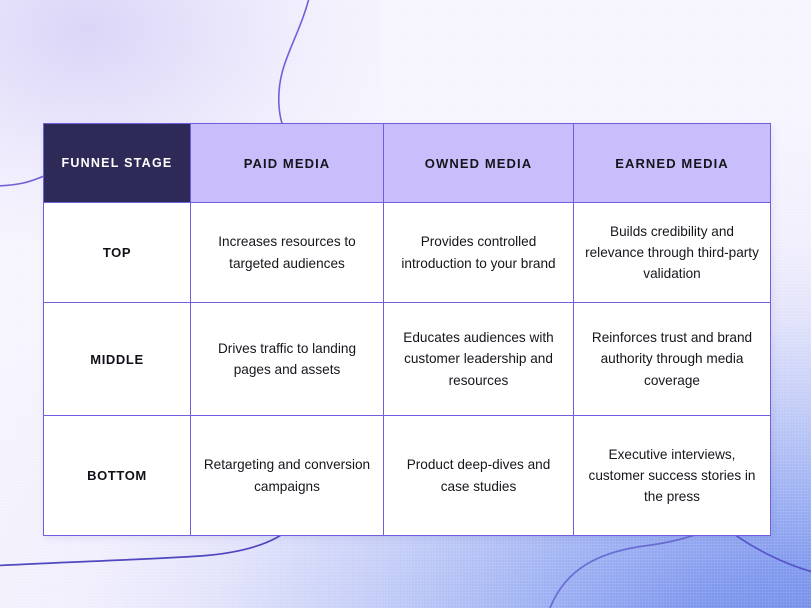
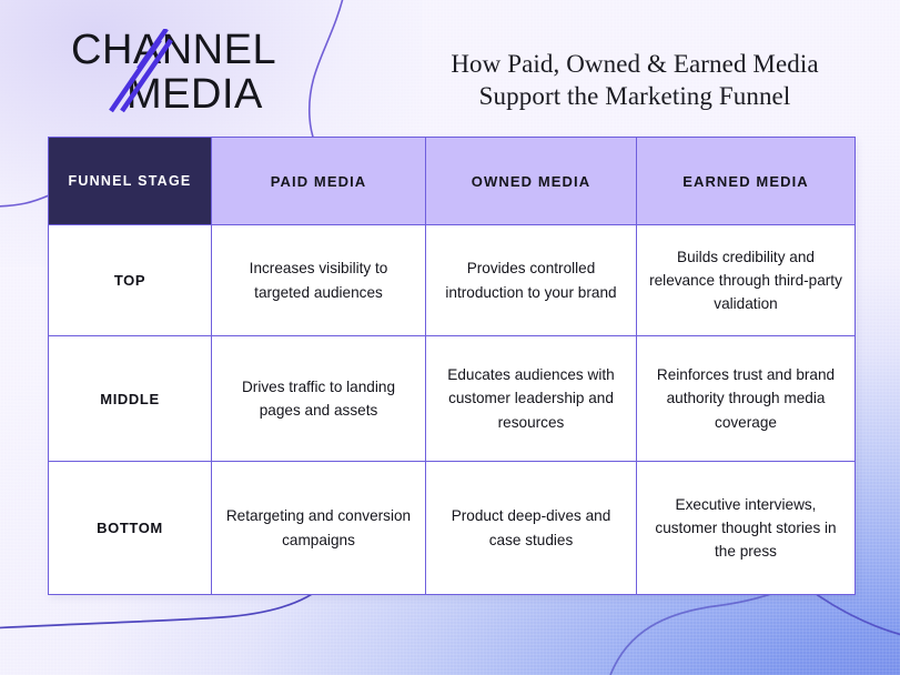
+ CHANNEL
+ MEDIA
+ How Paid, Owned & Earned Media
+ Support the Marketing Funnel
  FUNNEL STAGE	PAID MEDIA	OWNED MEDIA	EARNED MEDIA
- TOP	Increases resources to targeted audiences	Provides controlled introduction to your brand	Builds credibility and relevance through third-party validation
+ TOP	Increases visibility to targeted audiences	Provides controlled introduction to your brand	Builds credibility and relevance through third-party validation
  MIDDLE	Drives traffic to landing pages and assets	Educates audiences with customer leadership and resources	Reinforces trust and brand authority through media coverage
- BOTTOM	Retargeting and conversion campaigns	Product deep-dives and case studies	Executive interviews, customer success stories in the press
+ BOTTOM	Retargeting and conversion campaigns	Product deep-dives and case studies	Executive interviews, customer thought stories in the press
